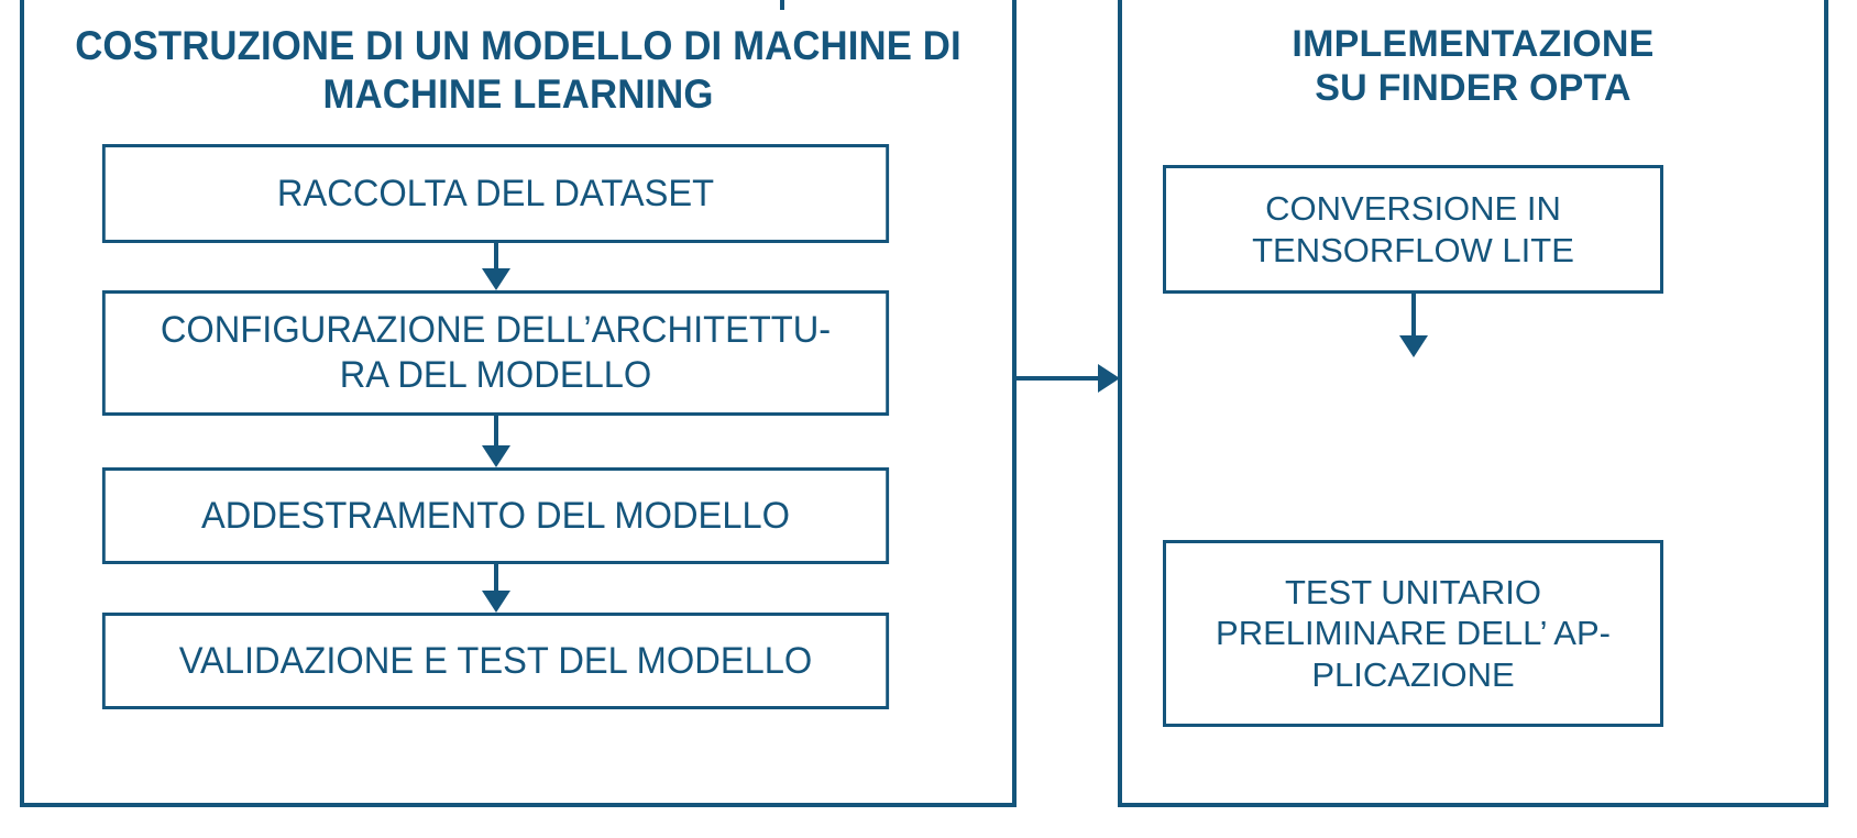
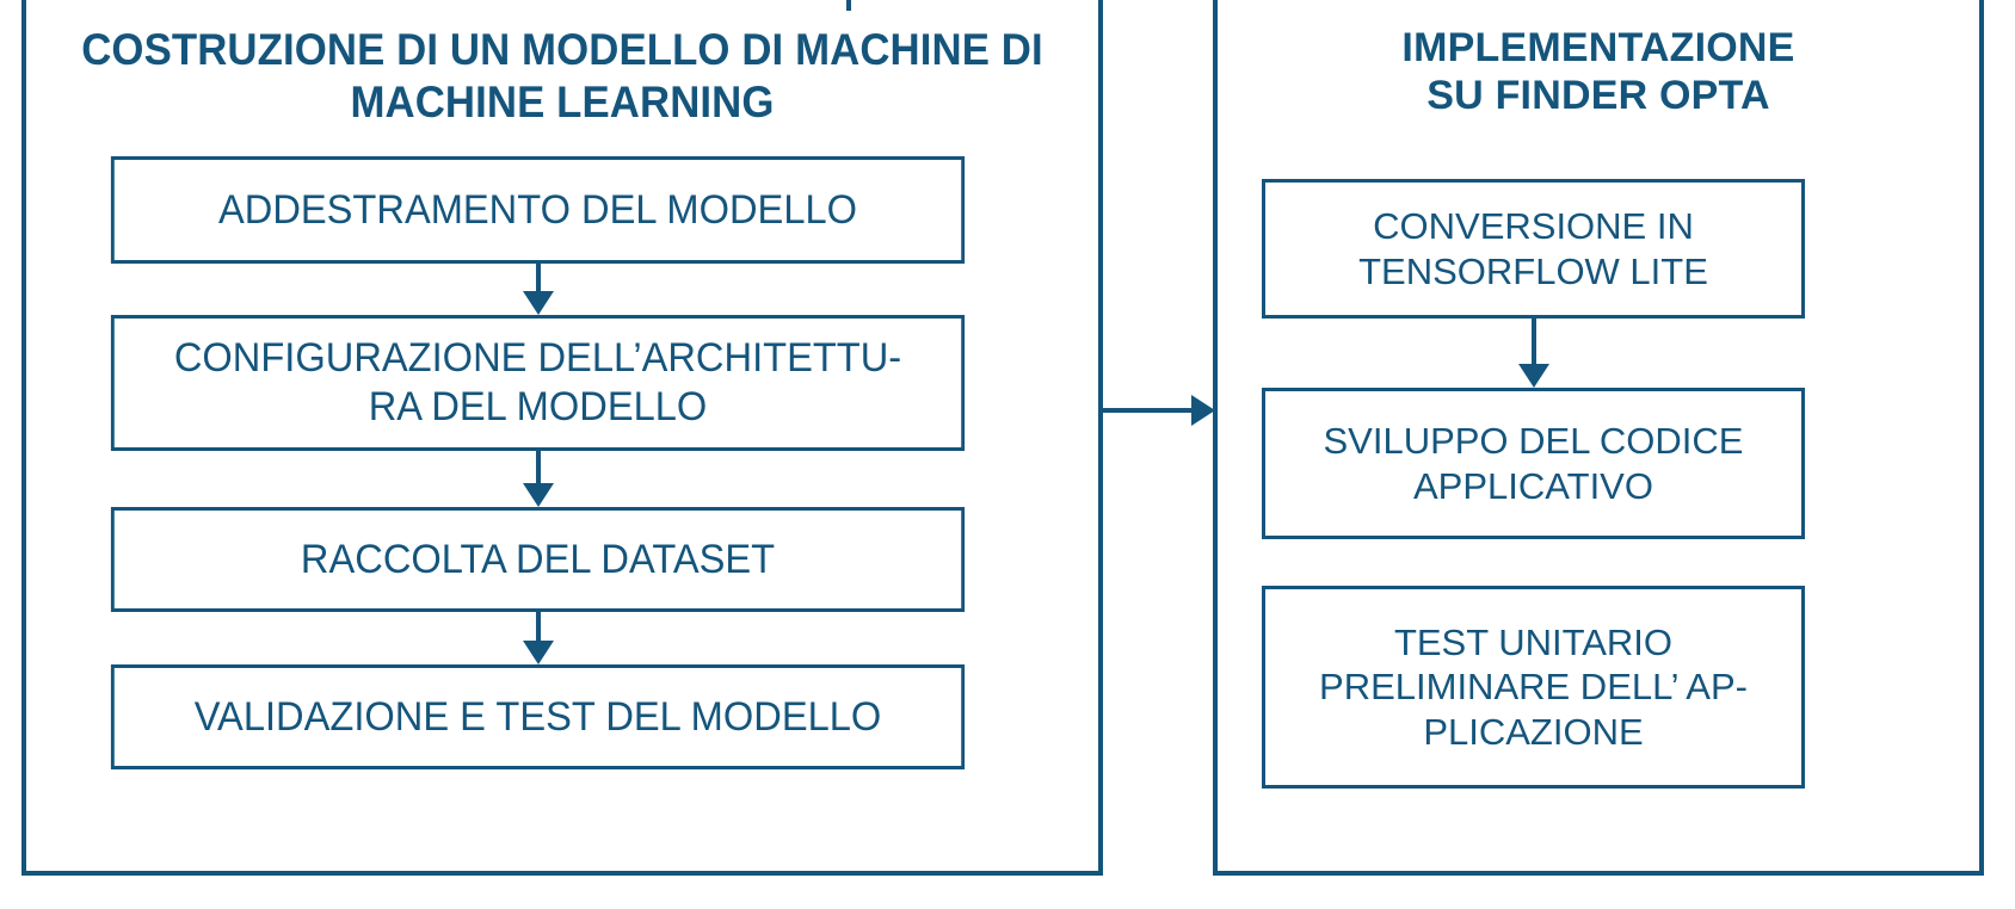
  COSTRUZIONE DI UN MODELLO DI MACHINE DI
  MACHINE LEARNING
- RACCOLTA DEL DATASET
+ ADDESTRAMENTO DEL MODELLO
  CONFIGURAZIONE DELL’ARCHITETTU-
  RA DEL MODELLO
- ADDESTRAMENTO DEL MODELLO
+ RACCOLTA DEL DATASET
  VALIDAZIONE E TEST DEL MODELLO
  IMPLEMENTAZIONE
  SU FINDER OPTA
  CONVERSIONE IN
  TENSORFLOW LITE
+ SVILUPPO DEL CODICE
+ APPLICATIVO
  TEST UNITARIO
  PRELIMINARE DELL’ AP-
  PLICAZIONE
